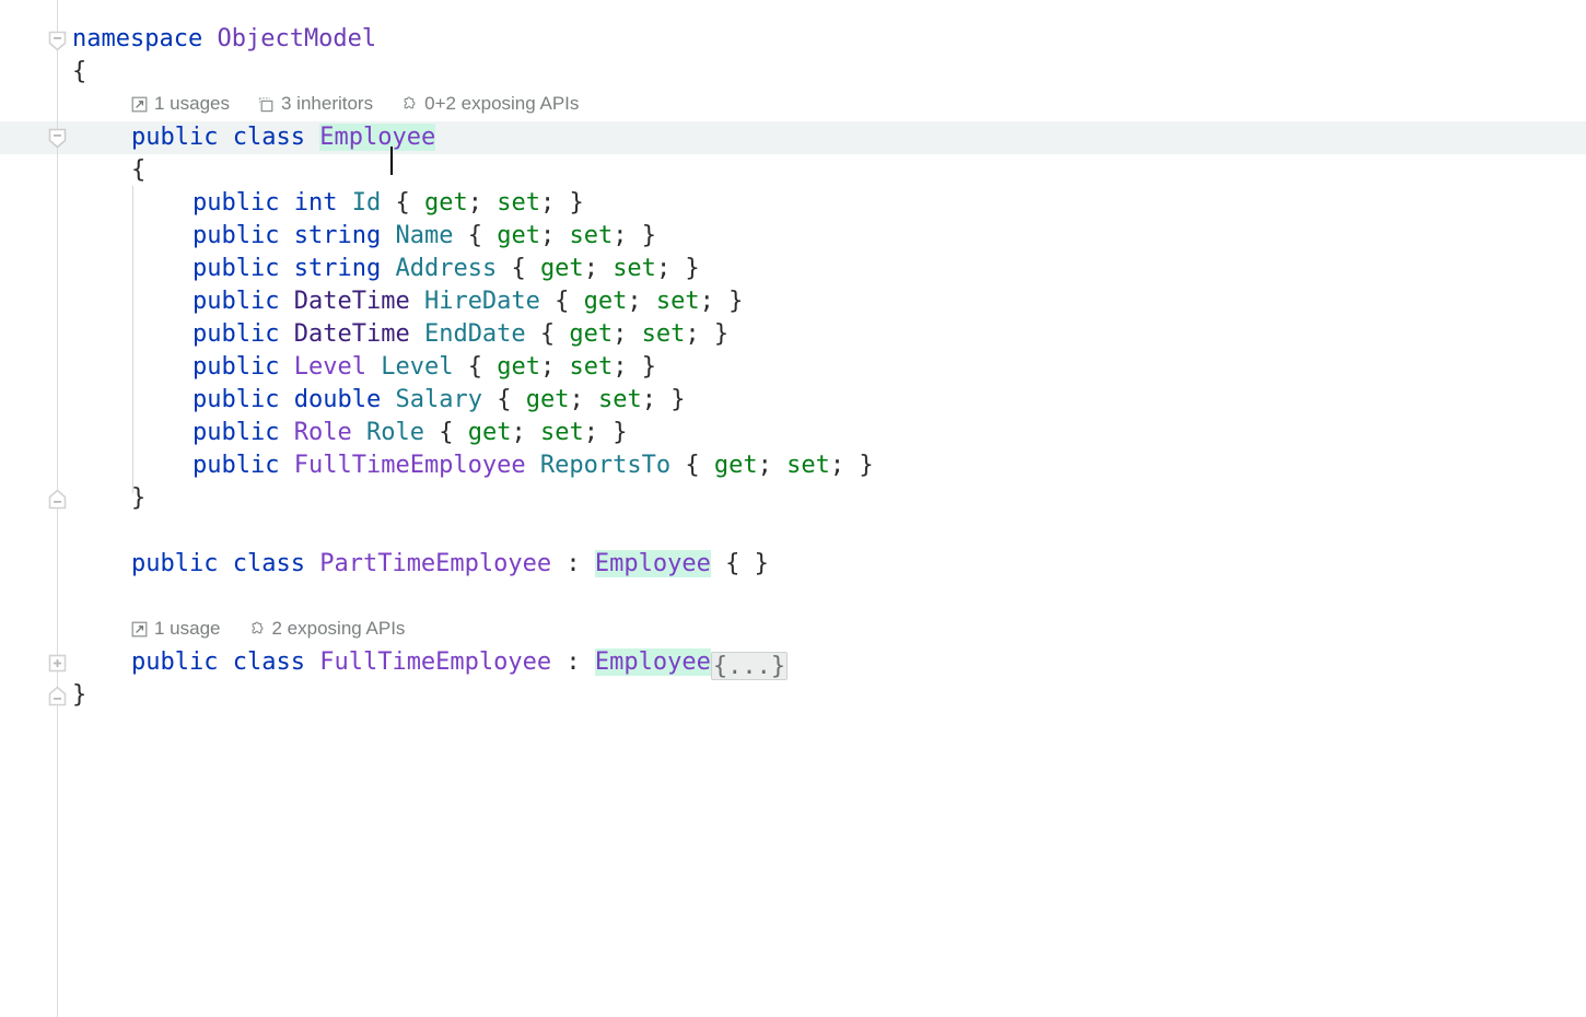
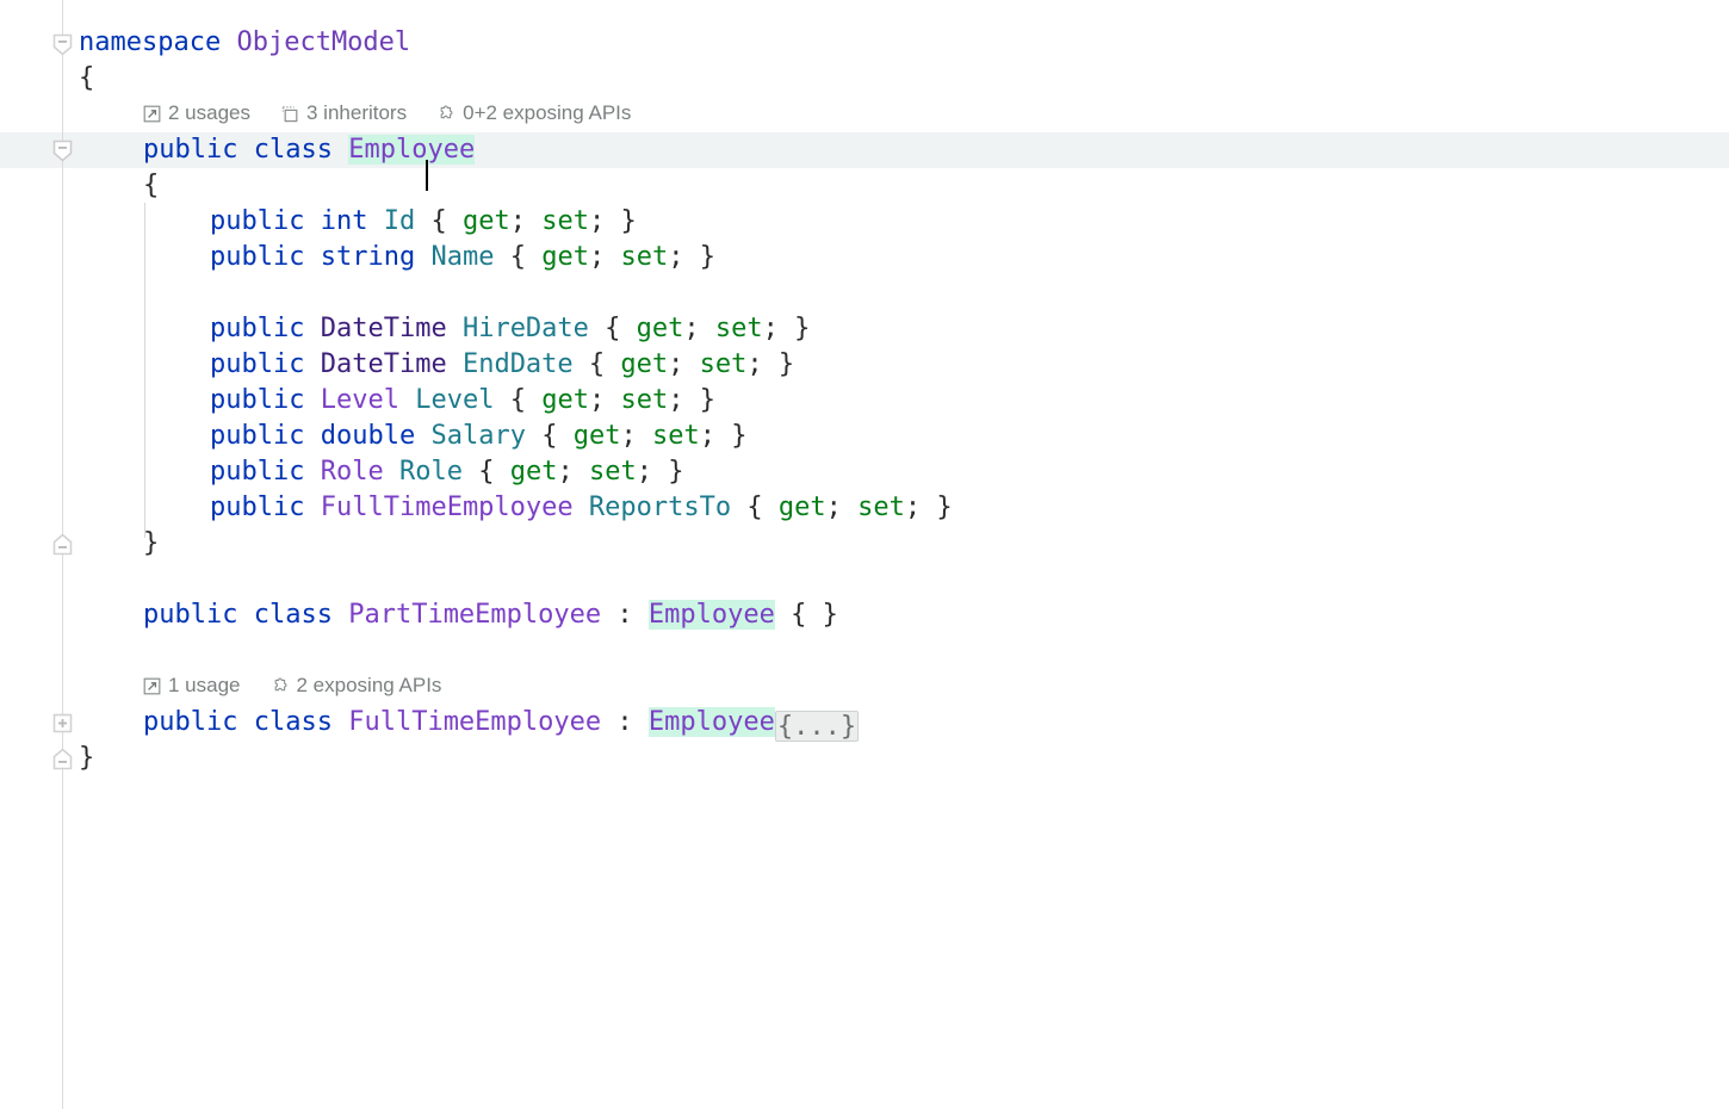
- 1 usages
+ 2 usages
  3 inheritors
  0+2 exposing APIs
  1 usage
  2 exposing APIs
  namespace ObjectModel
  {
  public class Employee
  {
  public int Id { get; set; }
  public string Name { get; set; }
- public string Address { get; set; }
  public DateTime HireDate { get; set; }
  public DateTime EndDate { get; set; }
  public Level Level { get; set; }
  public double Salary { get; set; }
  public Role Role { get; set; }
  public FullTimeEmployee ReportsTo { get; set; }
  }
  public class PartTimeEmployee : Employee { }
  public class FullTimeEmployee : Employee{...}
  }
